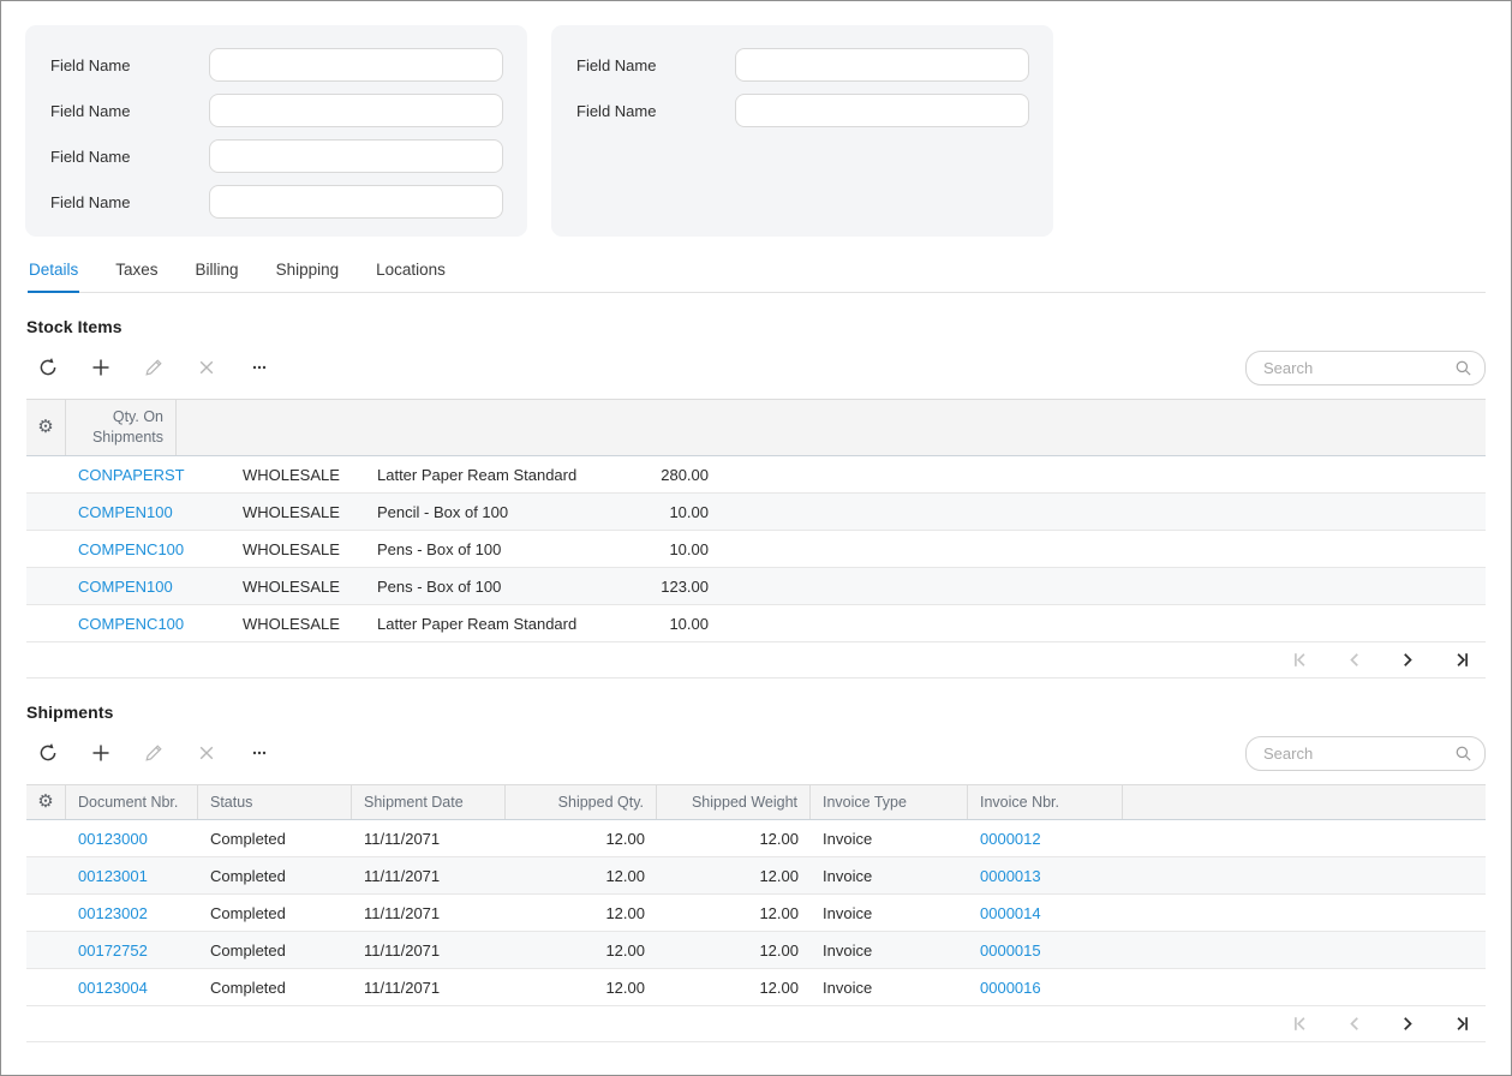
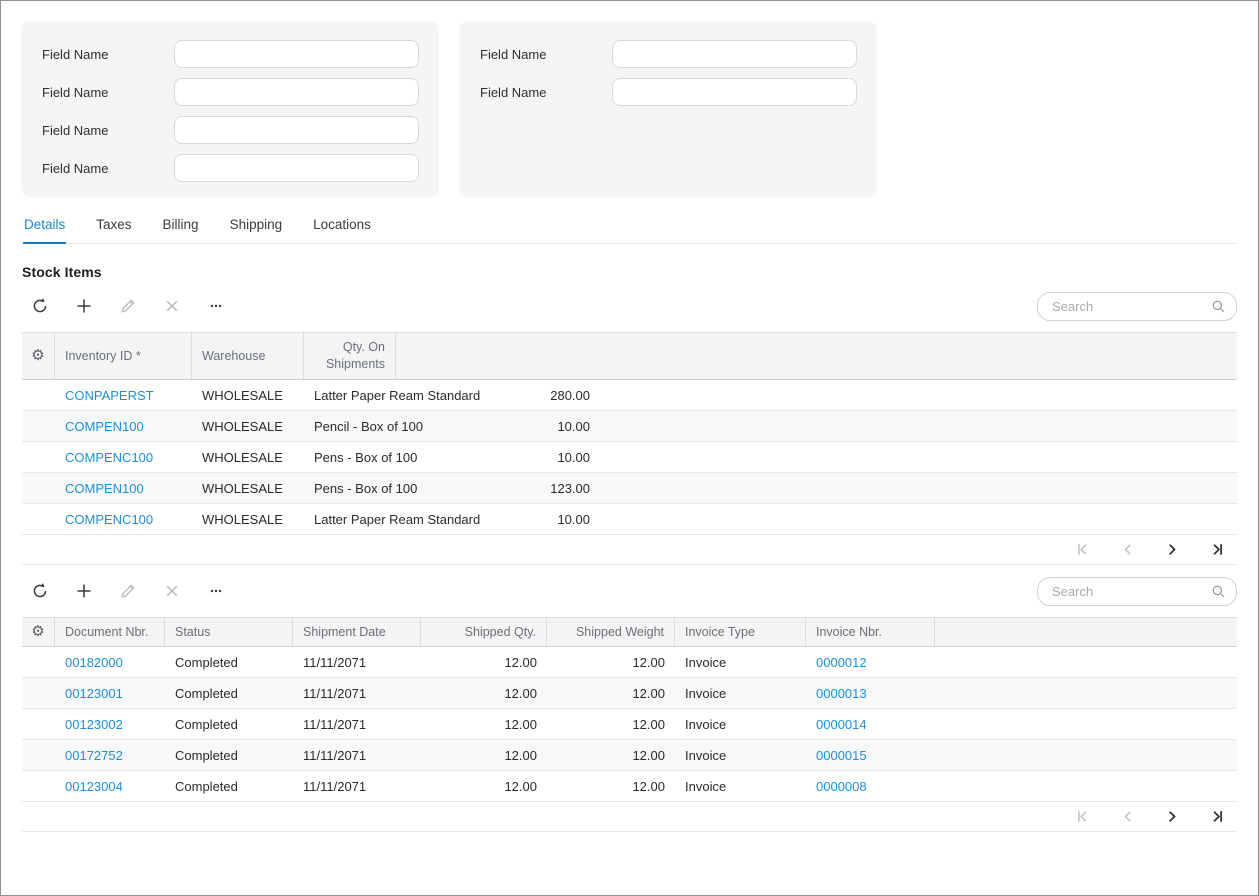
  Field Name
  Field Name
  Field Name
  Field Name
  Field Name
  Field Name
  Details
  Taxes
  Billing
  Shipping
  Locations
  Stock Items
  Search
  ⚙
+ Inventory ID *
+ Warehouse
  Qty. On Shipments
  CONPAPERST
  WHOLESALE
  Latter Paper Ream Standard
  280.00
  COMPEN100
  WHOLESALE
  Pencil - Box of 100
  10.00
  COMPENC100
  WHOLESALE
  Pens - Box of 100
  10.00
  COMPEN100
  WHOLESALE
  Pens - Box of 100
  123.00
  COMPENC100
  WHOLESALE
  Latter Paper Ream Standard
  10.00
- Shipments
  Search
  ⚙
  Document Nbr.
  Status
  Shipment Date
  Shipped Qty.
  Shipped Weight
  Invoice Type
  Invoice Nbr.
- 00123000
+ 00182000
  Completed
  11/11/2071
  12.00
  12.00
  Invoice
  0000012
  00123001
  Completed
  11/11/2071
  12.00
  12.00
  Invoice
  0000013
  00123002
  Completed
  11/11/2071
  12.00
  12.00
  Invoice
  0000014
  00172752
  Completed
  11/11/2071
  12.00
  12.00
  Invoice
  0000015
  00123004
  Completed
  11/11/2071
  12.00
  12.00
  Invoice
- 0000016
+ 0000008
